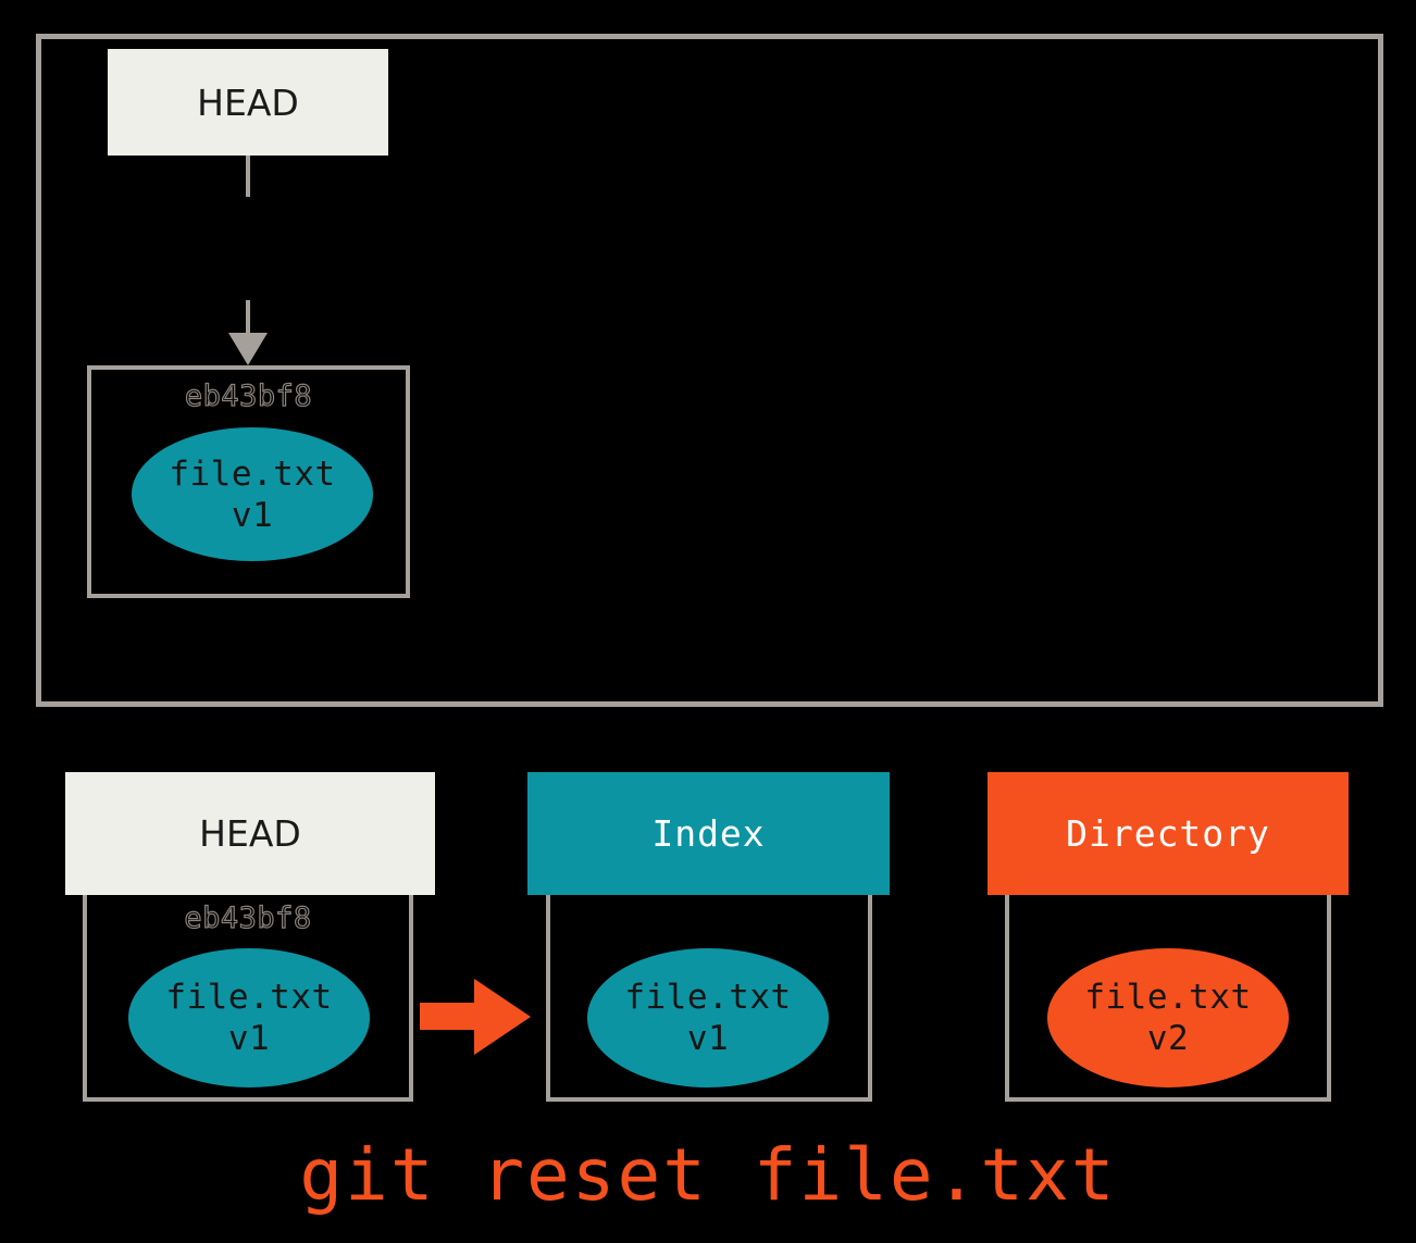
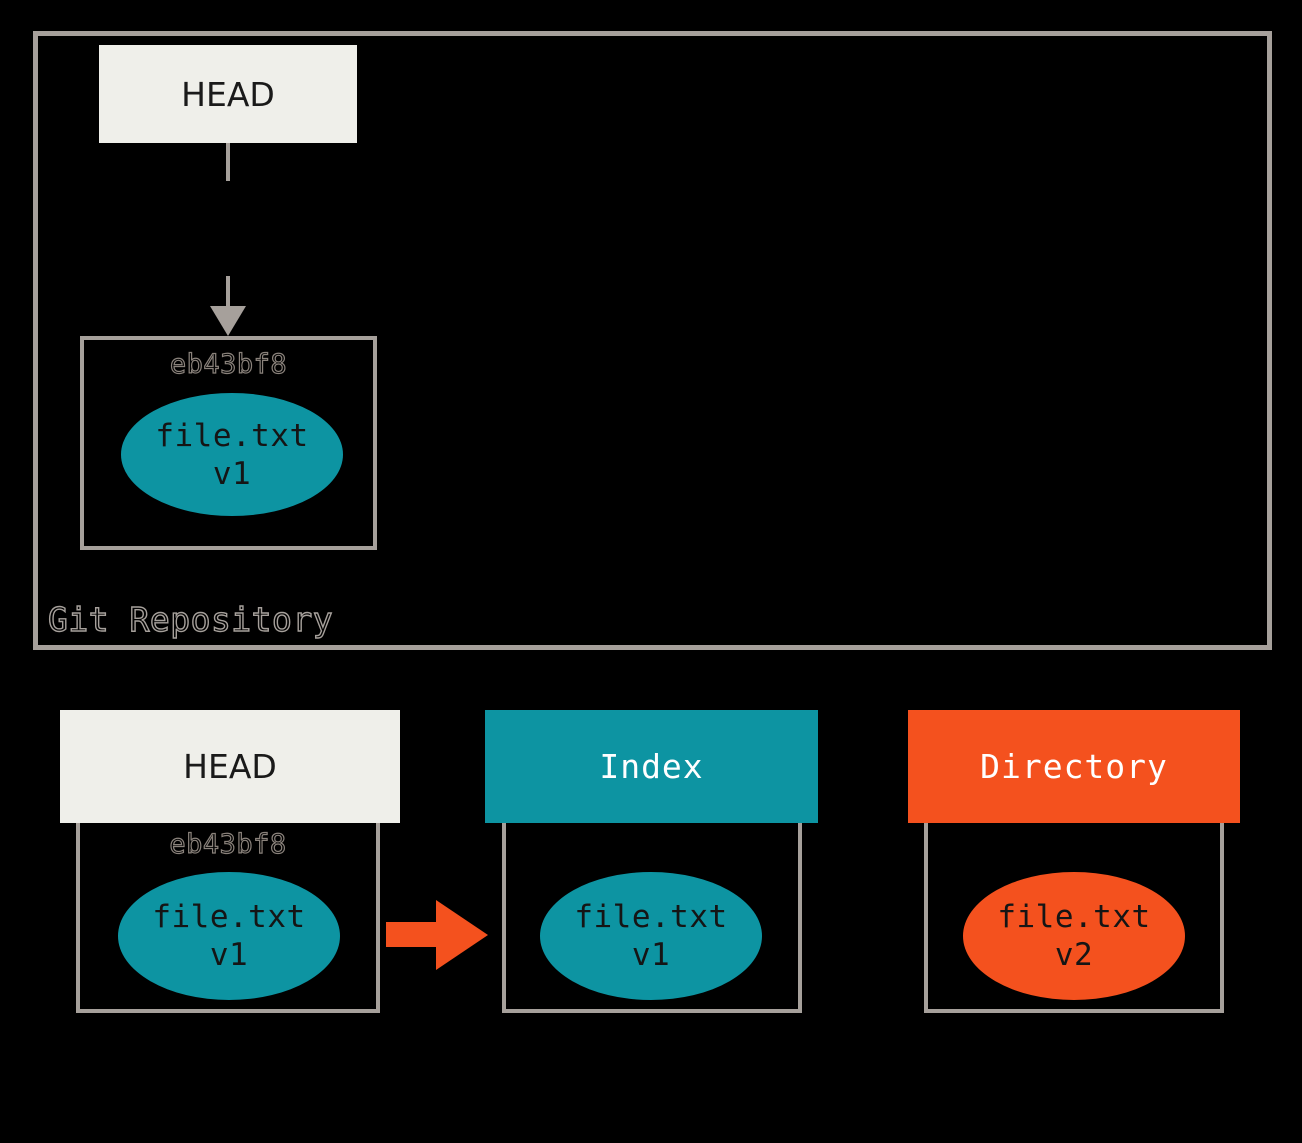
+ Git Repository
  HEAD
  eb43bf8
  file.txt
  v1
  HEAD
  eb43bf8
  file.txt
  v1
  Index
  file.txt
  v1
  Directory
  file.txt
  v2
- git reset file.txt
